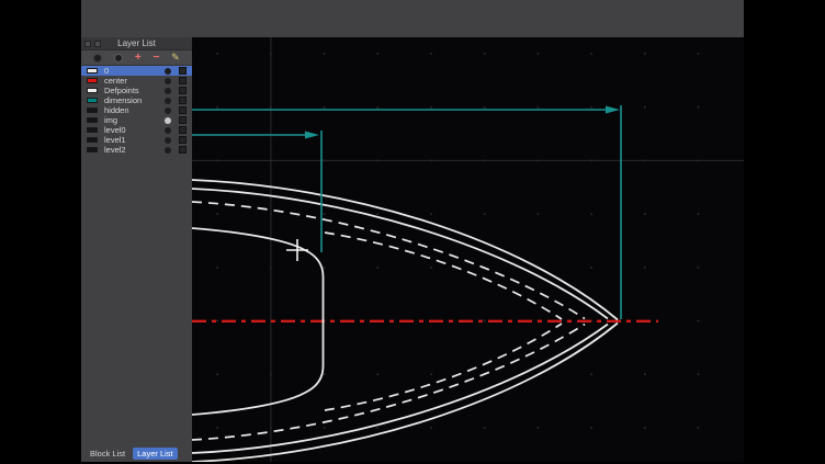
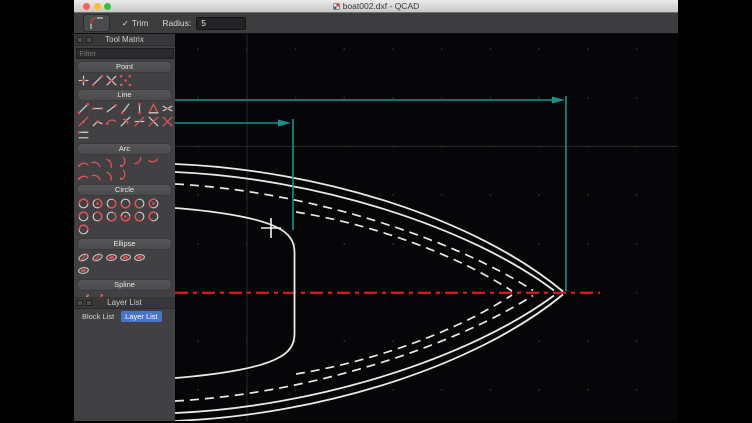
+ boat002.dxf - QCAD
+ ✓
+ Trim
+ Radius:
+ 5
+ Tool Matrix
+ Filter
+ Point
+ Line
+ Arc
+ Circle
+ Ellipse
+ Spline
  Layer List
- +
- −
- ✎
- 0
- center
- Defpoints
- dimension
- hidden
- img
- level0
- level1
- level2
  Block List
  Layer List
